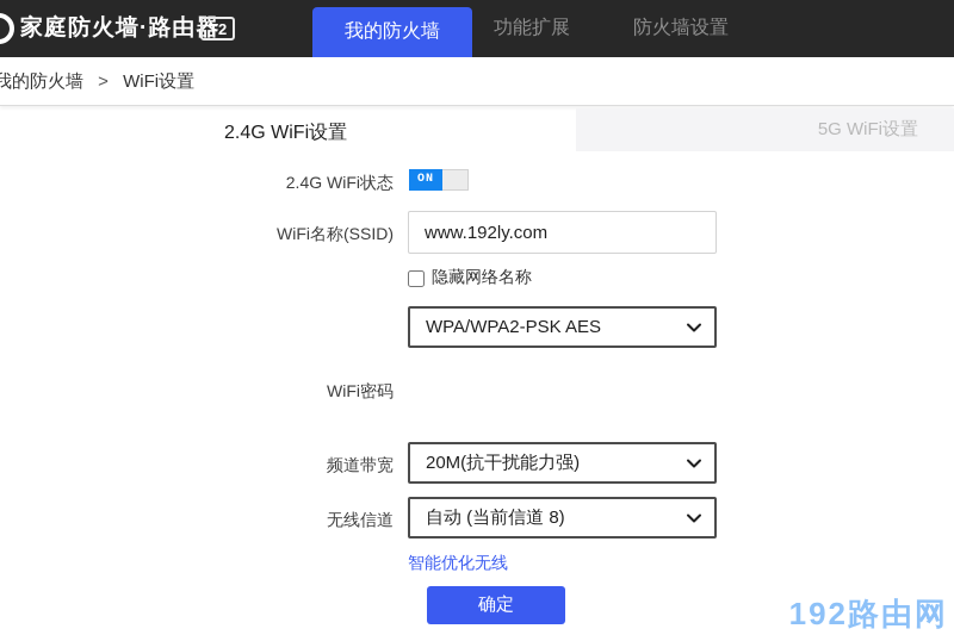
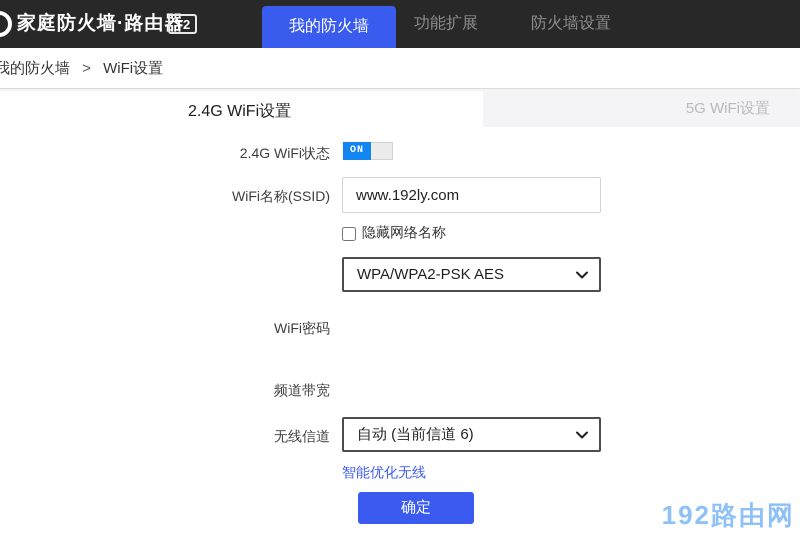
  家庭防火墙·路由器
  T2
  我的防火墙
  功能扩展
  防火墙设置
  我的防火墙 > WiFi设置
  2.4G WiFi设置
  5G WiFi设置
  2.4G WiFi状态
  ON
  WiFi名称(SSID)
  www.192ly.com
  隐藏网络名称
  WPA/WPA2-PSK AES
  WiFi密码
  频道带宽
- 20M(抗干扰能力强)
  无线信道
- 自动 (当前信道 8)
+ 自动 (当前信道 6)
  智能优化无线
  确定
  192路由网
